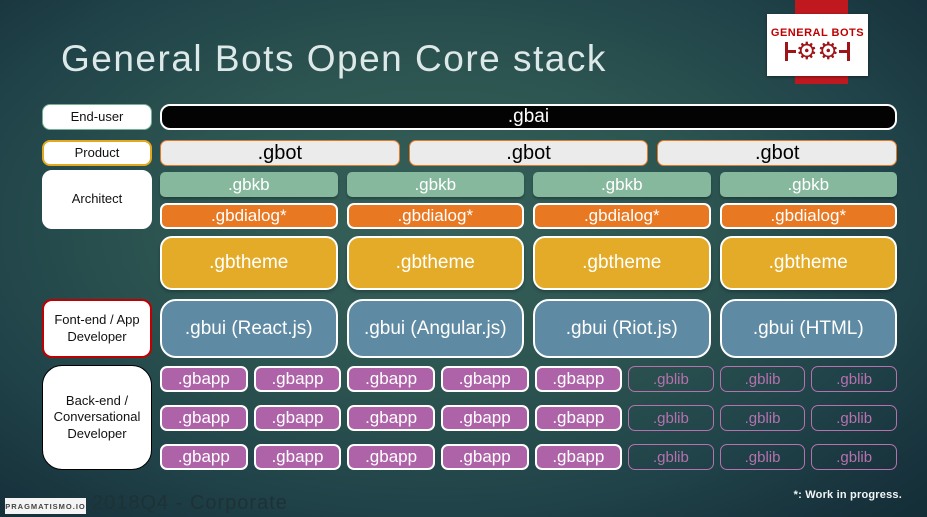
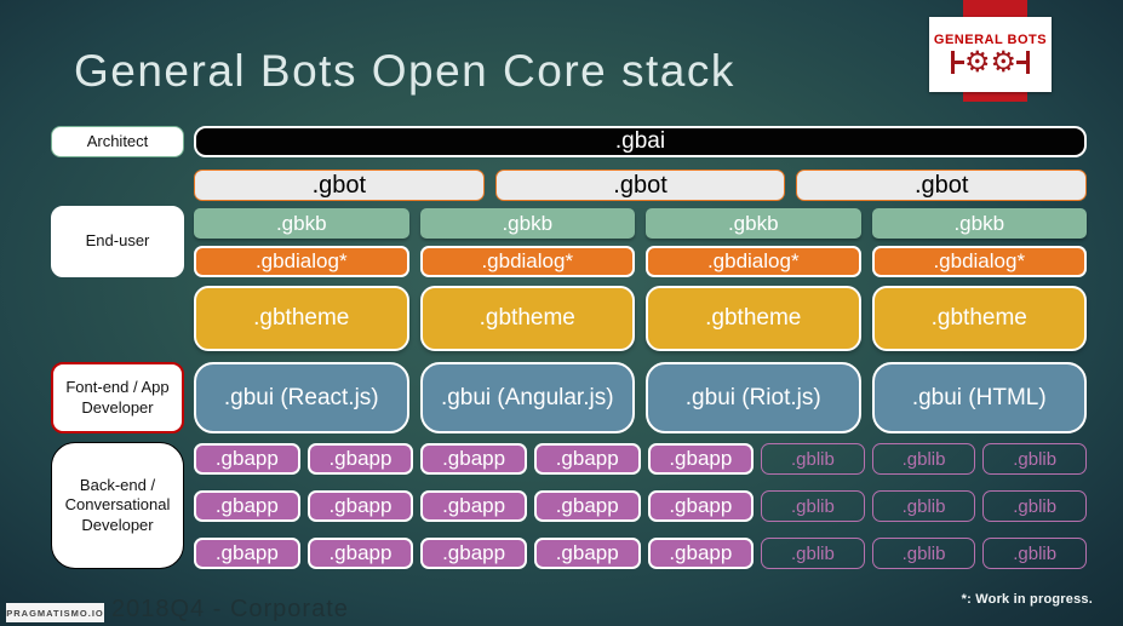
  General Bots Open Core stack
  GENERAL BOTS
  ⚙
  ⚙
- End-user
+ Architect
- Product
- Architect
+ End-user
  Font-end / App Developer
  Back-end / Conversational Developer
  .gbai
  .gbot
  .gbot
  .gbot
  .gbkb
  .gbkb
  .gbkb
  .gbkb
  .gbdialog*
  .gbdialog*
  .gbdialog*
  .gbdialog*
  .gbtheme
  .gbtheme
  .gbtheme
  .gbtheme
  .gbui (React.js)
  .gbui (Angular.js)
  .gbui (Riot.js)
  .gbui (HTML)
  .gbapp
  .gbapp
  .gbapp
  .gbapp
  .gbapp
  .gblib
  .gblib
  .gblib
  .gbapp
  .gbapp
  .gbapp
  .gbapp
  .gbapp
  .gblib
  .gblib
  .gblib
  .gbapp
  .gbapp
  .gbapp
  .gbapp
  .gbapp
  .gblib
  .gblib
  .gblib
  PRAGMATISMO.IO
  *: Work in progress.
